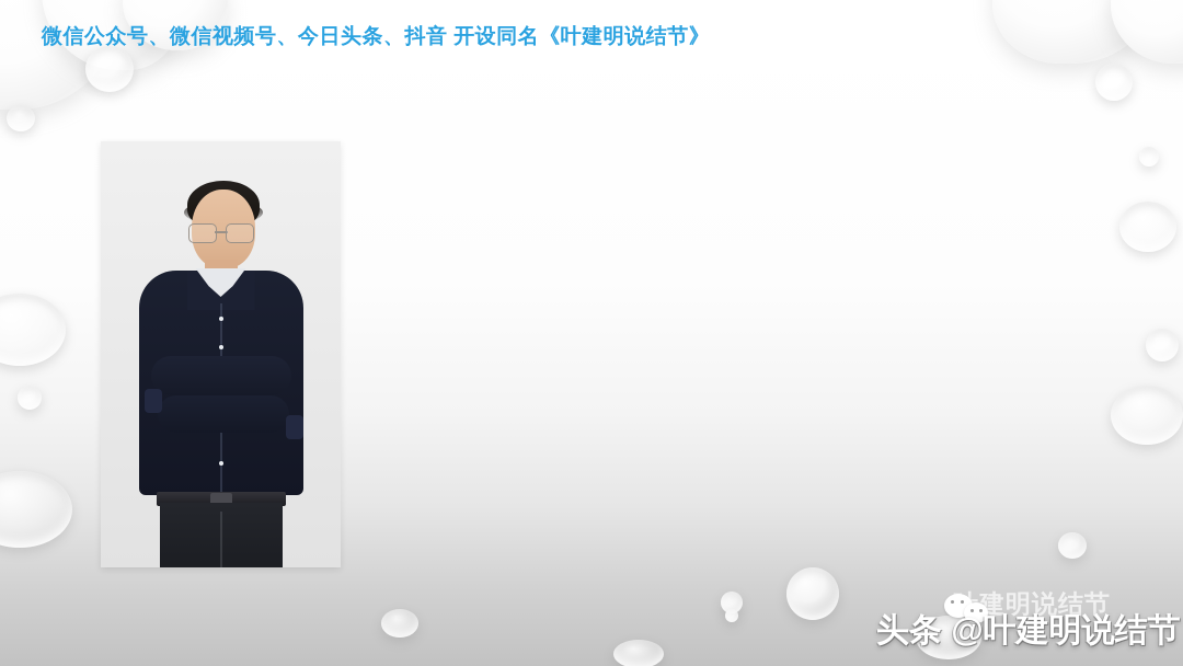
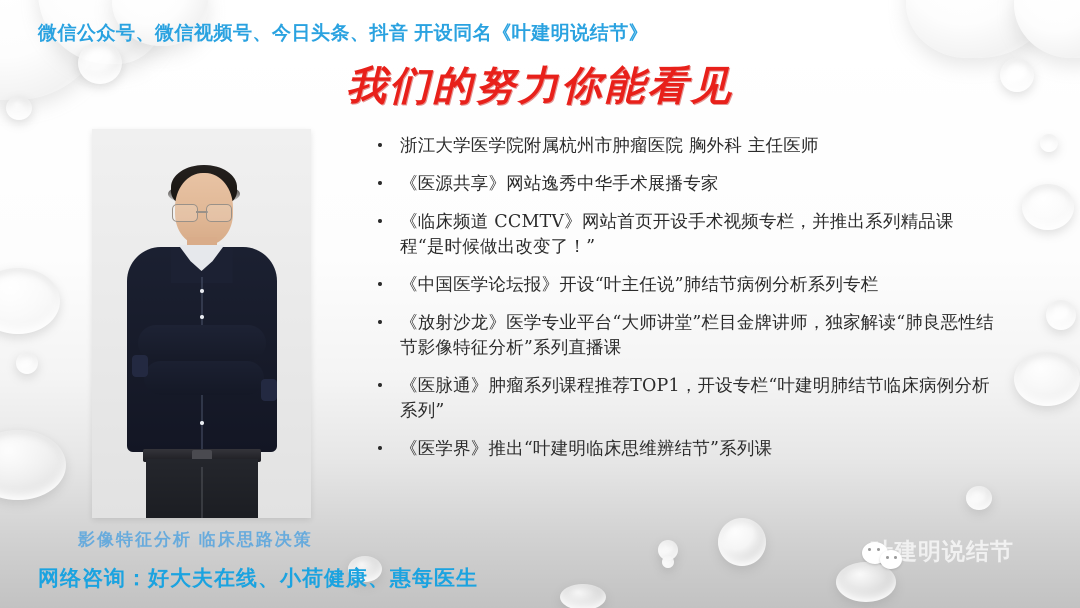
  微信公众号、微信视频号、今日头条、抖音 开设同名《叶建明说结节》
+ 我们的努力你能看见
+ 浙江大学医学院附属杭州市肿瘤医院 胸外科 主任医师
+ 《医源共享》网站逸秀中华手术展播专家
+ 《临床频道 CCMTV》网站首页开设手术视频专栏，并推出系列精品课程“是时候做出改变了！”
+ 《中国医学论坛报》开设“叶主任说”肺结节病例分析系列专栏
+ 《放射沙龙》医学专业平台“大师讲堂”栏目金牌讲师，独家解读“肺良恶性结节影像特征分析”系列直播课
+ 《医脉通》肿瘤系列课程推荐TOP1，开设专栏“叶建明肺结节临床病例分析系列”
+ 《医学界》推出“叶建明临床思维辨结节”系列课
+ 影像特征分析 临床思路决策
+ 网络咨询：好大夫在线、小荷健康、惠每医生
  建明说结节
- 头条 @叶建明说结节
